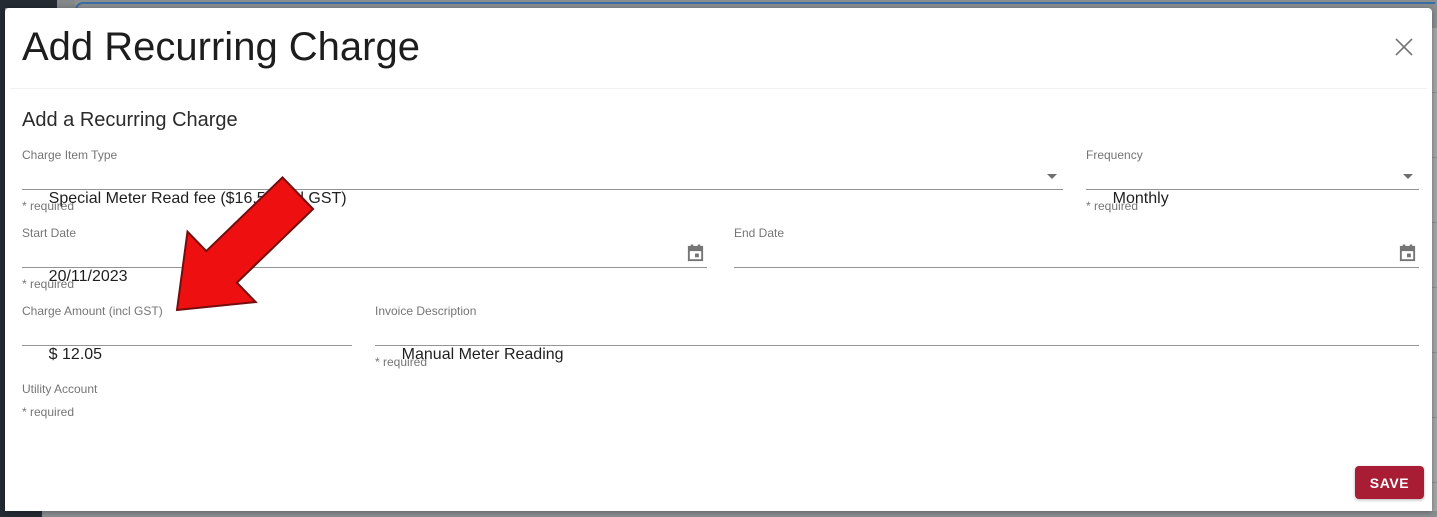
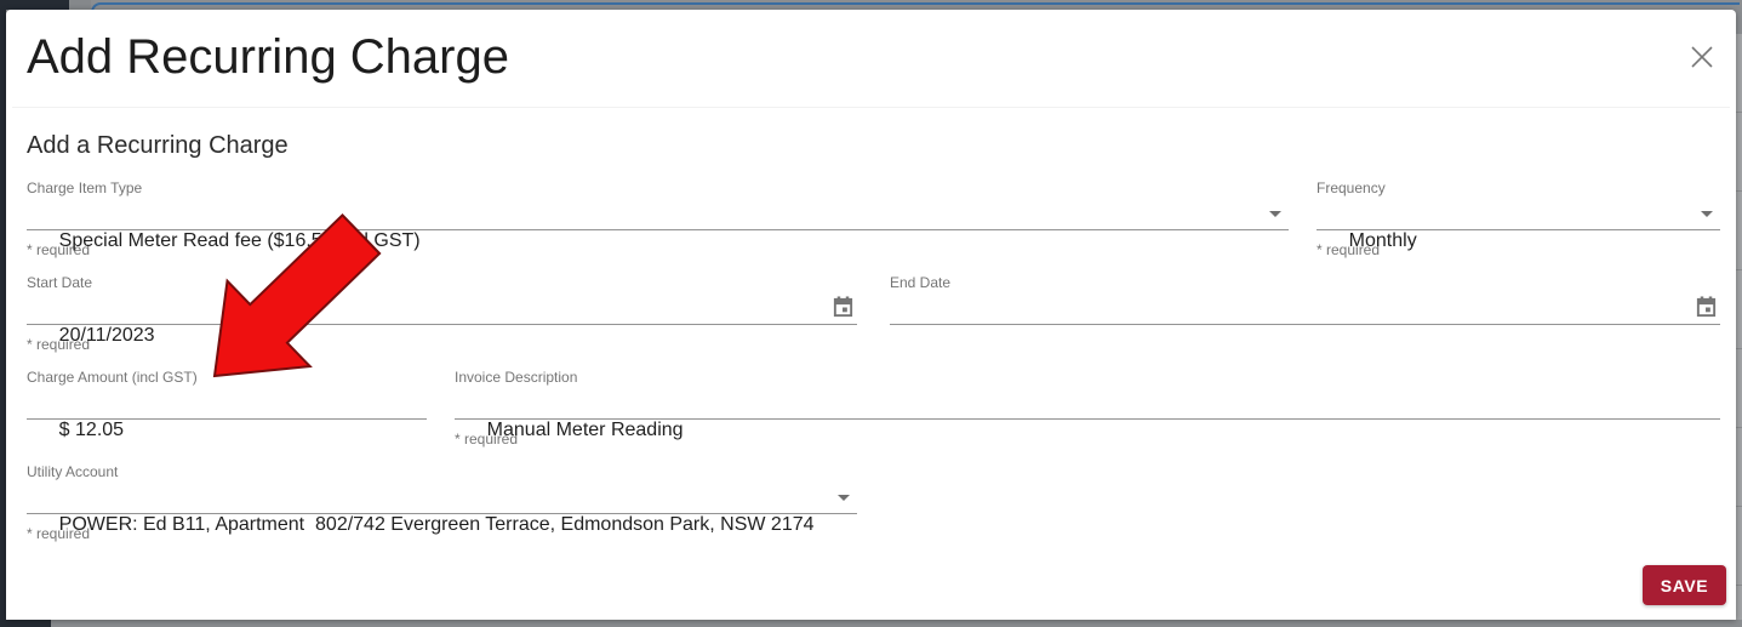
  Add Recurring Charge
  Add a Recurring Charge
  Charge Item Type
  Special Meter Read fee ($16. GST)
  * required
  Frequency
  Monthly
  * required
  Start Date
  20/11/2023
  * required
  End Date
  Charge Amount (incl GST)
  $ 12.05
  Invoice Description
  Manual Meter Reading
  * required
  Utility Account
+ POWER: Ed B11, Apartment 802/742 Evergreen Terrace, Edmondson Park, NSW 2174
  * required
  SAVE
